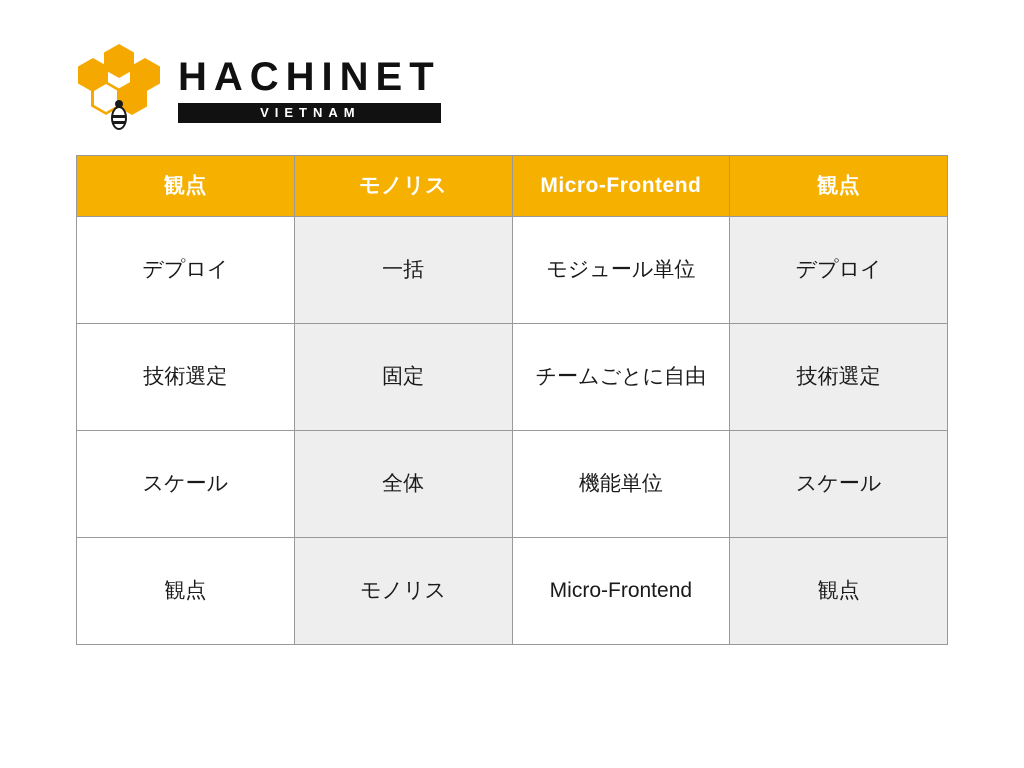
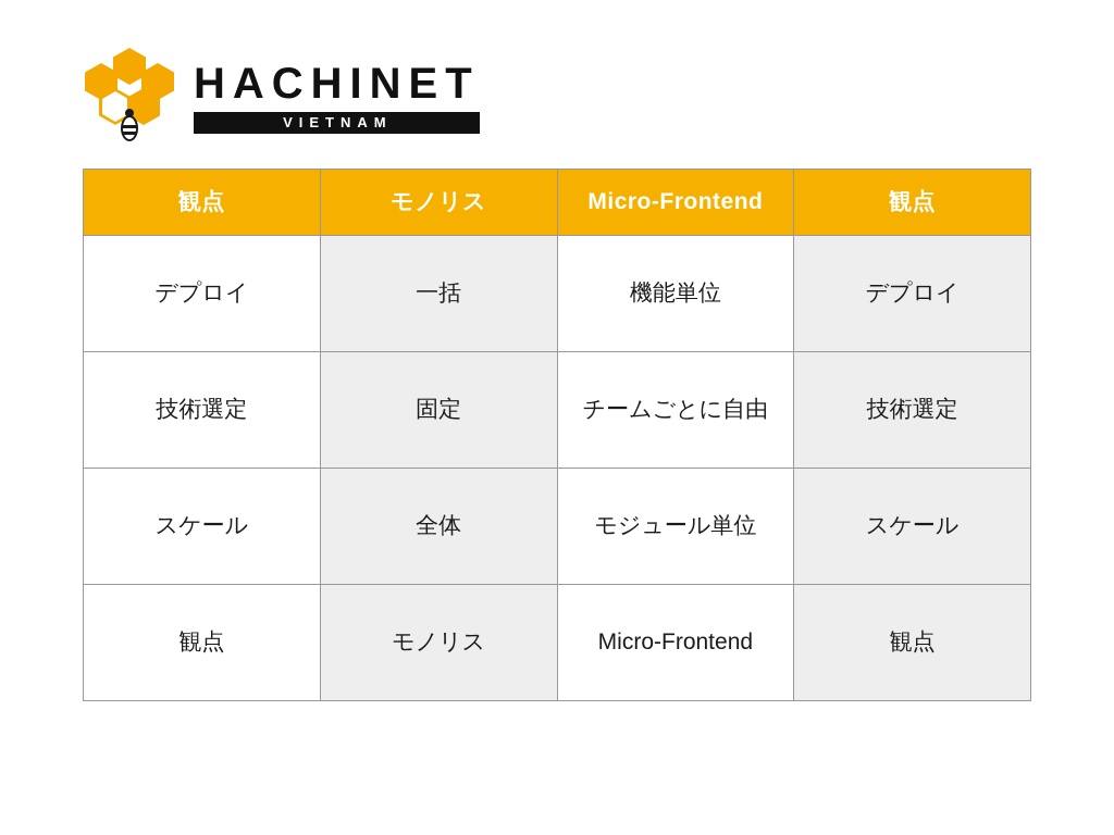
  HACHINET
  VIETNAM
  観点	モノリス	Micro-Frontend	観点
- デプロイ	一括	モジュール単位	デプロイ
+ デプロイ	一括	機能単位	デプロイ
  技術選定	固定	チームごとに自由	技術選定
- スケール	全体	機能単位	スケール
+ スケール	全体	モジュール単位	スケール
  観点	モノリス	Micro-Frontend	観点
